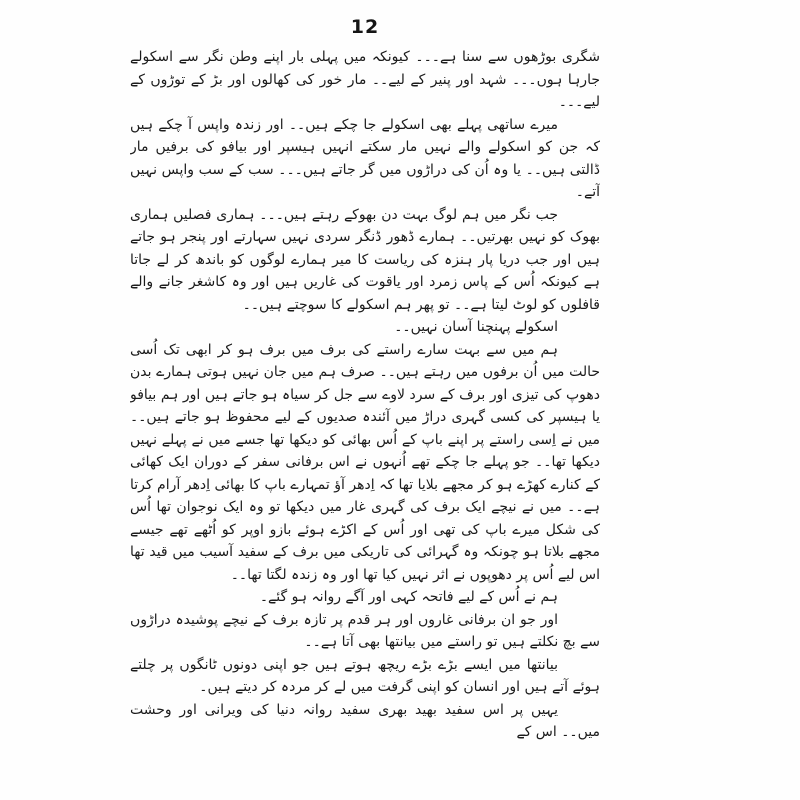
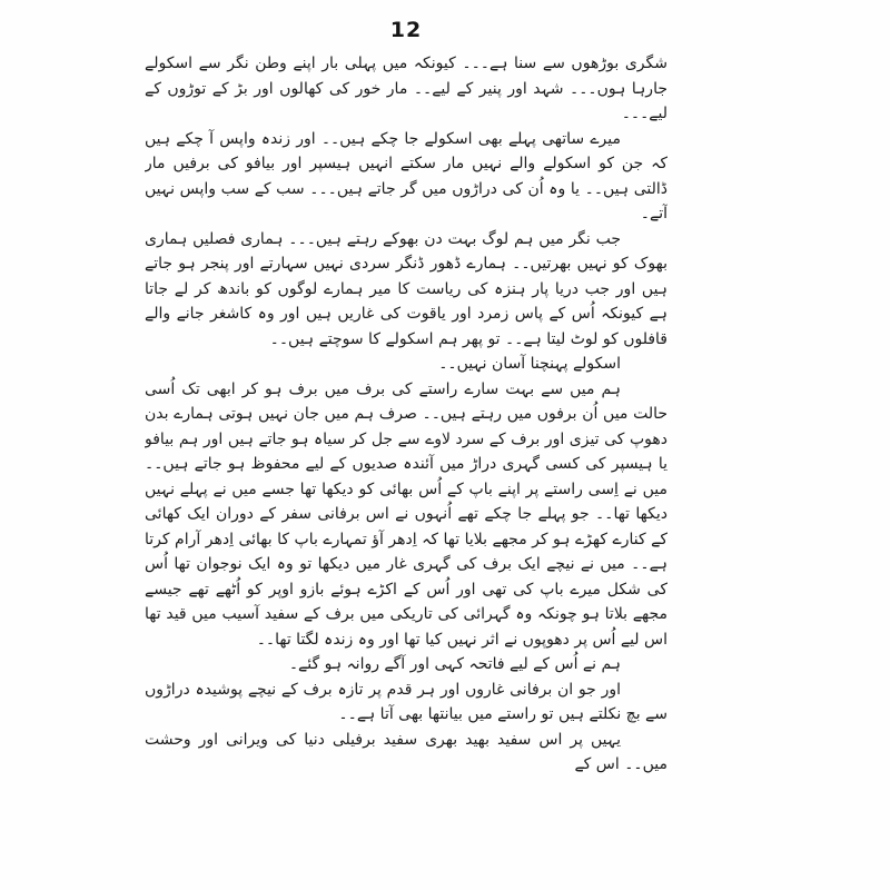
  12
  شگری بوڑھوں سے سنا ہے۔۔۔ کیونکہ میں پہلی بار اپنے وطن نگر سے اسکولے جارہا ہوں۔۔۔ شہد اور پنیر کے لیے۔۔ مار خور کی کھالوں اور بڑ کے توڑوں کے لیے۔۔۔
  میرے ساتھی پہلے بھی اسکولے جا چکے ہیں۔۔ اور زندہ واپس آ چکے ہیں کہ جن کو اسکولے والے نہیں مار سکتے انہیں ہیسپر اور بیافو کی برفیں مار ڈالتی ہیں۔۔ یا وہ اُن کی دراڑوں میں گر جاتے ہیں۔۔۔ سب کے سب واپس نہیں آتے۔
  جب نگر میں ہم لوگ بہت دن بھوکے رہتے ہیں۔۔۔ ہماری فصلیں ہماری بھوک کو نہیں بھرتیں۔۔ ہمارے ڈھور ڈنگر سردی نہیں سہارتے اور پنجر ہو جاتے ہیں اور جب دریا پار ہنزہ کی ریاست کا میر ہمارے لوگوں کو باندھ کر لے جاتا ہے کیونکہ اُس کے پاس زمرد اور یاقوت کی غاریں ہیں اور وہ کاشغر جانے والے قافلوں کو لوٹ لیتا ہے۔۔ تو پھر ہم اسکولے کا سوچتے ہیں۔۔
  اسکولے پہنچنا آسان نہیں۔۔
  ہم میں سے بہت سارے راستے کی برف میں برف ہو کر ابھی تک اُسی حالت میں اُن برفوں میں رہتے ہیں۔۔ صرف ہم میں جان نہیں ہوتی ہمارے بدن دھوپ کی تیزی اور برف کے سرد لاوے سے جل کر سیاہ ہو جاتے ہیں اور ہم بیافو یا ہیسپر کی کسی گہری دراڑ میں آئندہ صدیوں کے لیے محفوظ ہو جاتے ہیں۔۔ میں نے اِسی راستے پر اپنے باپ کے اُس بھائی کو دیکھا تھا جسے میں نے پہلے نہیں دیکھا تھا۔۔ جو پہلے جا چکے تھے اُنہوں نے اس برفانی سفر کے دوران ایک کھائی کے کنارے کھڑے ہو کر مجھے بلایا تھا کہ اِدھر آؤ تمہارے باپ کا بھائی اِدھر آرام کرتا ہے۔۔ میں نے نیچے ایک برف کی گہری غار میں دیکھا تو وہ ایک نوجوان تھا اُس کی شکل میرے باپ کی تھی اور اُس کے اکڑے ہوئے بازو اوپر کو اُٹھے تھے جیسے مجھے بلاتا ہو چونکہ وہ گہرائی کی تاریکی میں برف کے سفید آسیب میں قید تھا اس لیے اُس پر دھوپوں نے اثر نہیں کیا تھا اور وہ زندہ لگتا تھا۔۔
  ہم نے اُس کے لیے فاتحہ کہی اور آگے روانہ ہو گئے۔
  اور جو ان برفانی غاروں اور ہر قدم پر تازہ برف کے نیچے پوشیدہ دراڑوں سے بچ نکلتے ہیں تو راستے میں بیانتھا بھی آتا ہے۔۔
- بیانتھا میں ایسے بڑے بڑے ریچھ ہوتے ہیں جو اپنی دونوں ٹانگوں پر چلتے ہوئے آتے ہیں اور انسان کو اپنی گرفت میں لے کر مردہ کر دیتے ہیں۔
- یہیں پر اس سفید بھید بھری سفید روانہ دنیا کی ویرانی اور وحشت میں۔۔ اس کے
+ یہیں پر اس سفید بھید بھری سفید برفیلی دنیا کی ویرانی اور وحشت میں۔۔ اس کے
